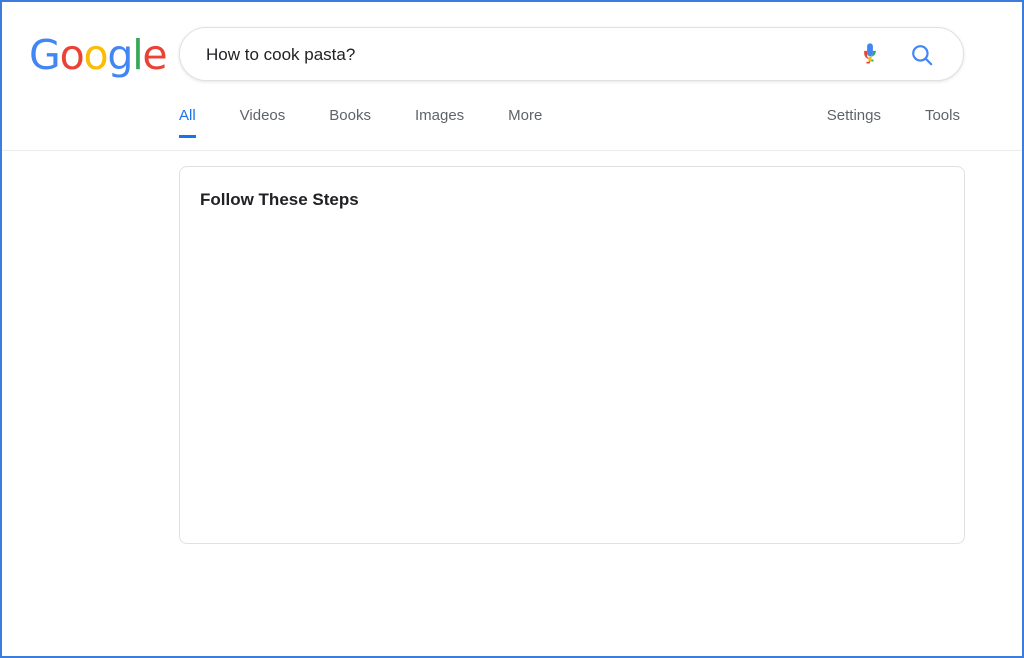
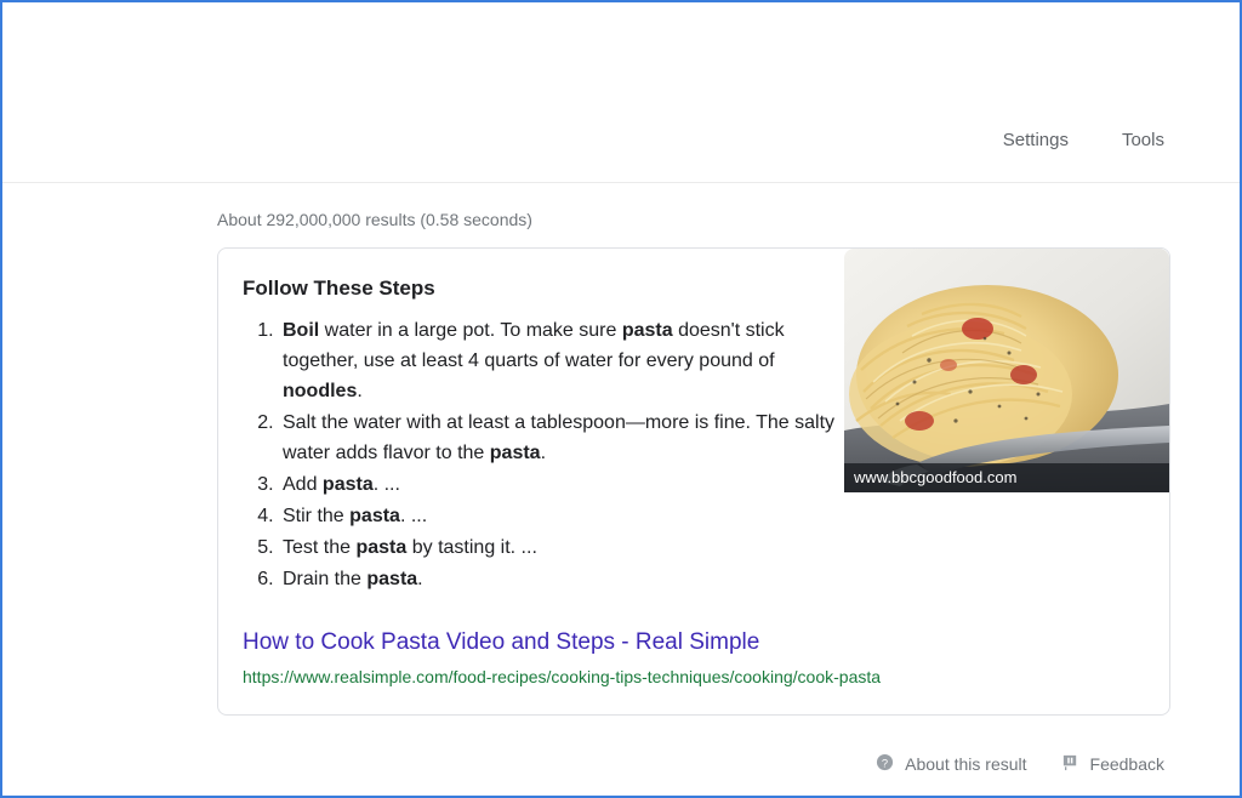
- Google
- How to cook pasta?
- All
- Videos
- Books
- Images
- More
  Settings
  Tools
+ About 292,000,000 results (0.58 seconds)
  Follow These Steps
+ Boil water in a large pot. To make sure pasta doesn't stick together, use at least 4 quarts of water for every pound of noodles.
+ Salt the water with at least a tablespoon—more is fine. The salty water adds flavor to the pasta.
+ Add pasta. ...
+ Stir the pasta. ...
+ Test the pasta by tasting it. ...
+ Drain the pasta.
+ www.bbcgoodfood.com
+ How to Cook Pasta Video and Steps - Real Simple
+ https://www.realsimple.com/food-recipes/cooking-tips-techniques/cooking/cook-pasta
+ ?
+ About this result
+ Feedback
